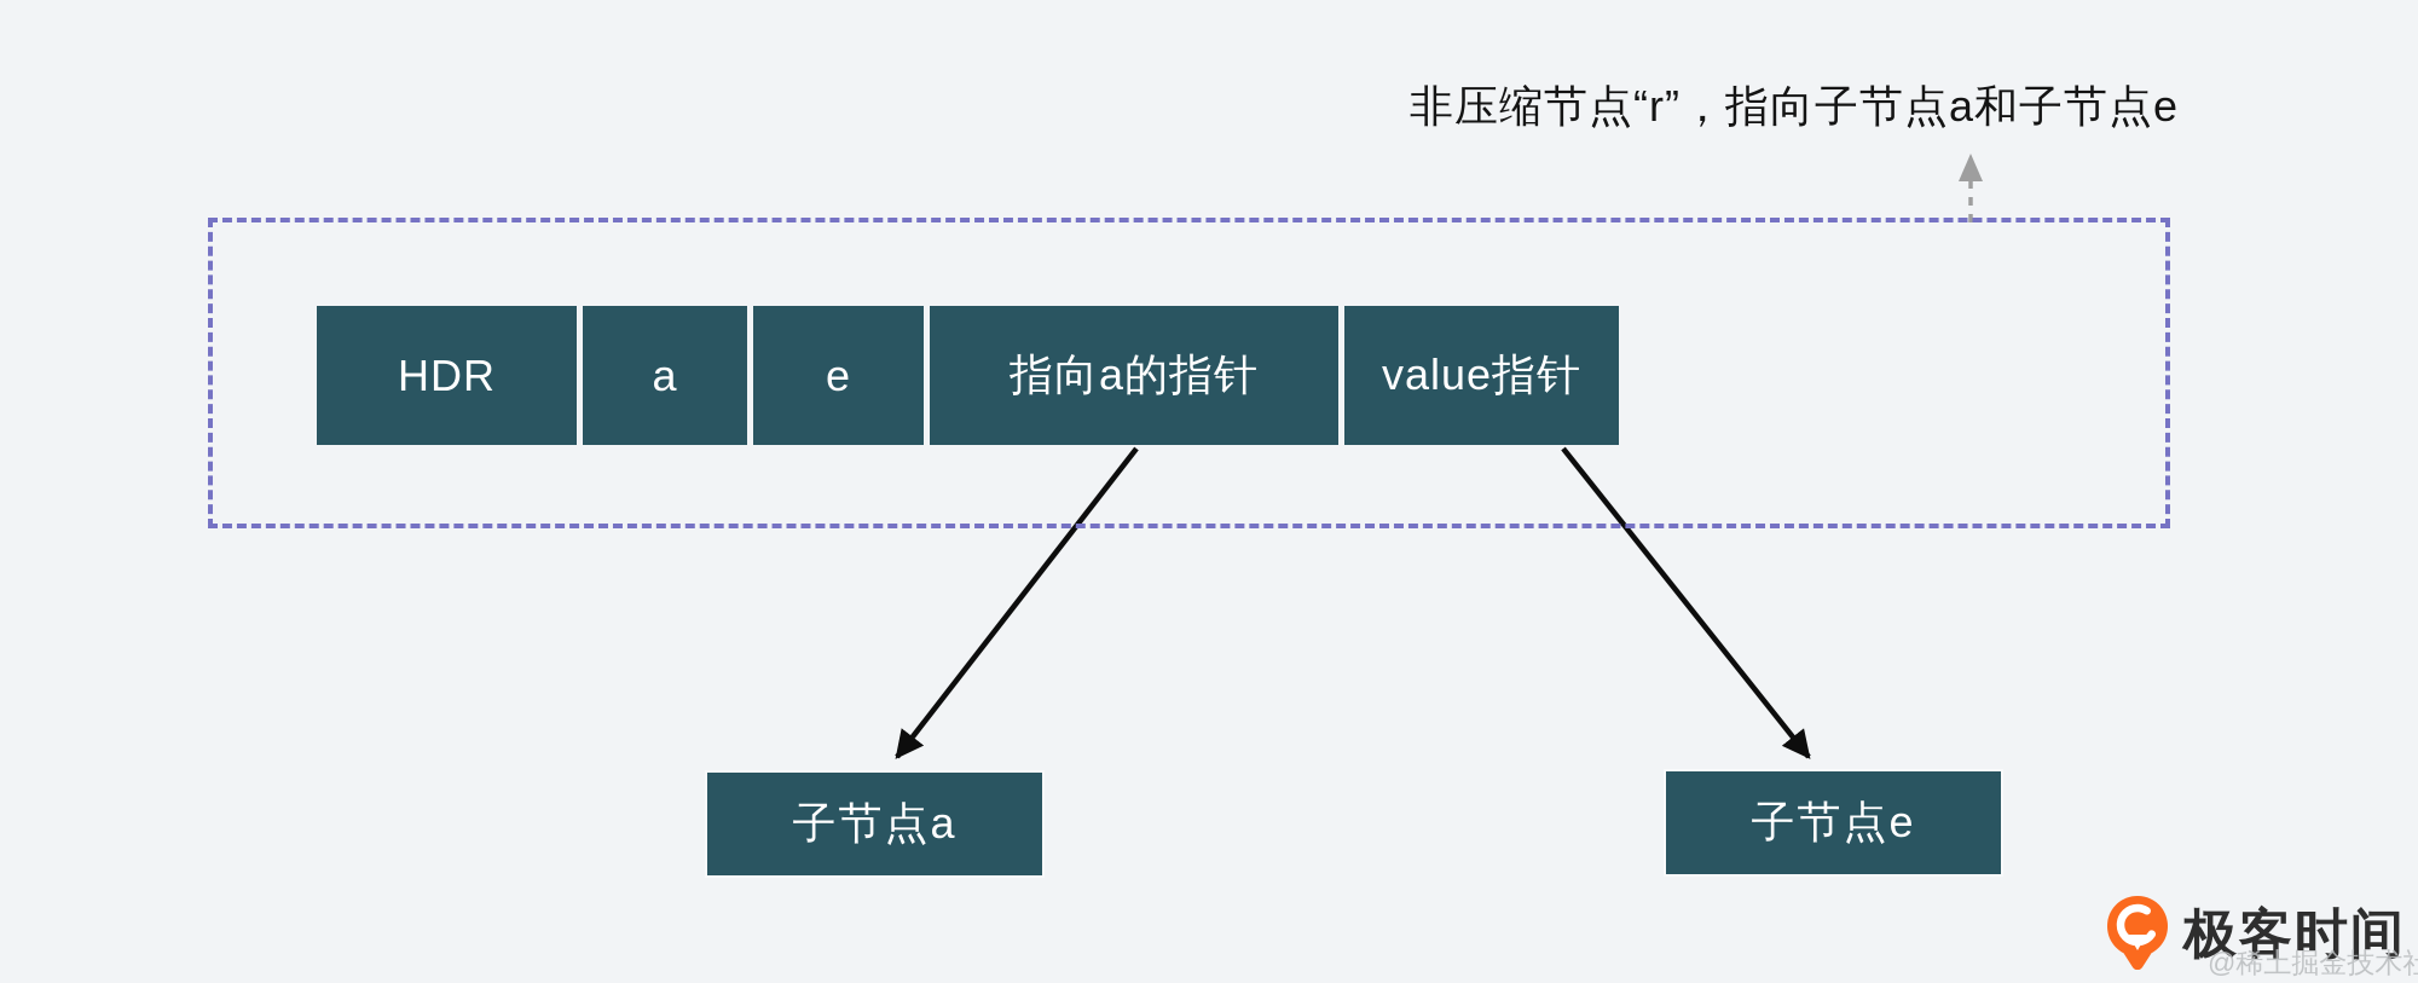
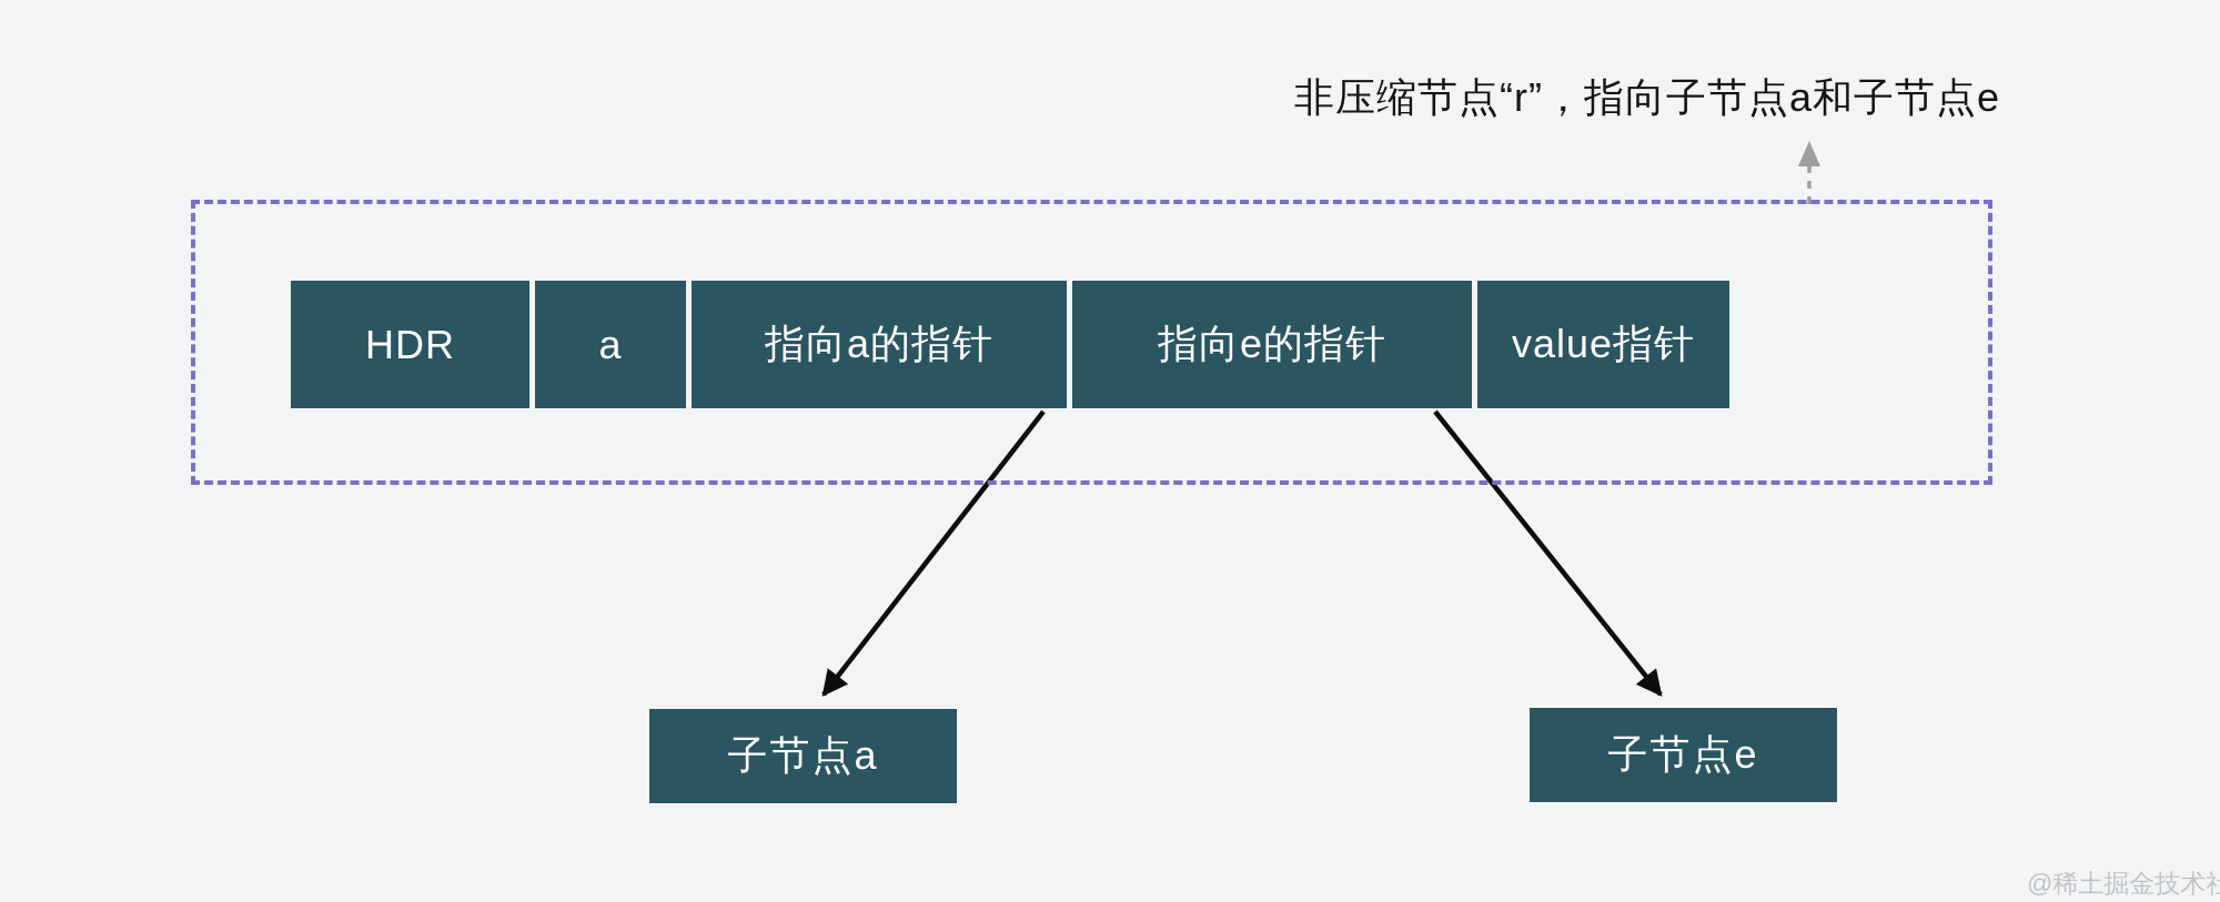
  非压缩节点“r”，指向子节点a和子节点e
  HDR
  a
- e
  指向a的指针
+ 指向e的指针
  value指针
  子节点a
  子节点e
- 极客时间
  @稀土掘金技术社
